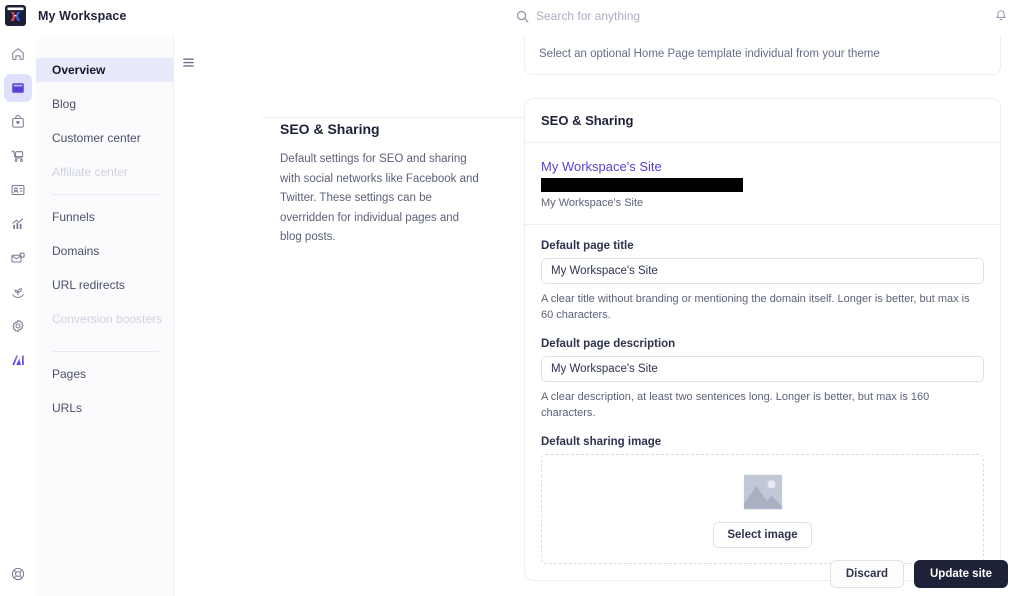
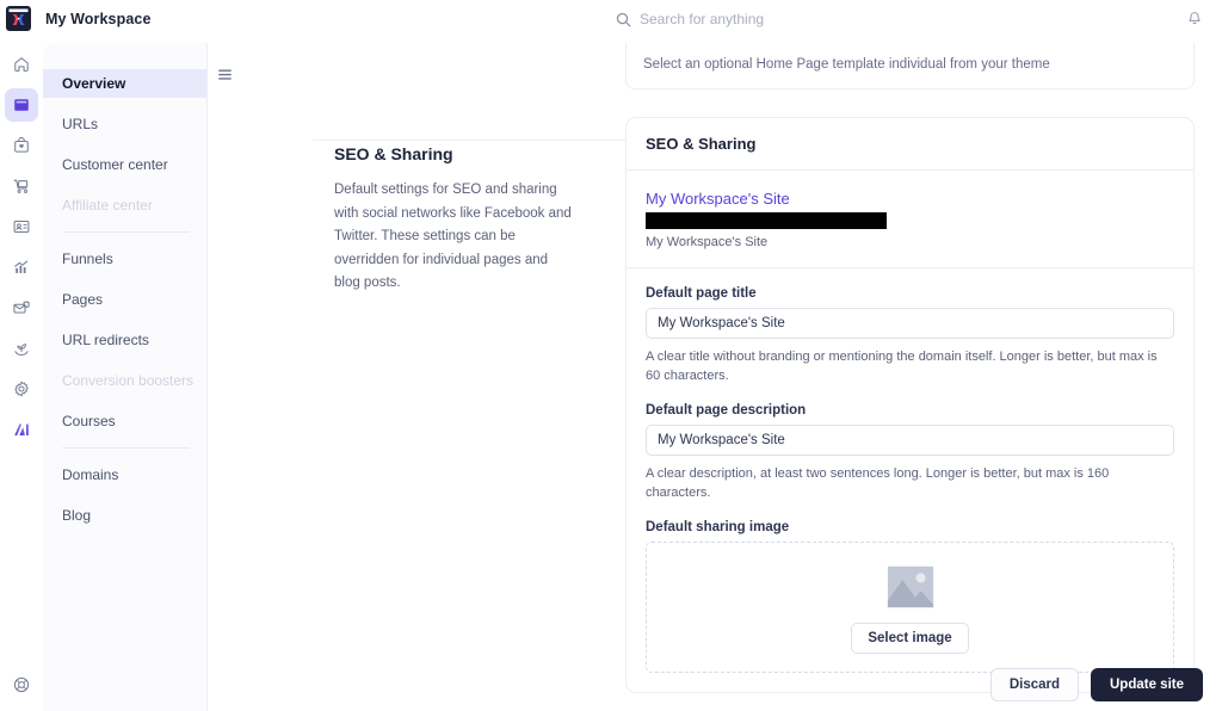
  My Workspace
  Search for anything
  Overview
- Blog
+ URLs
  Customer center
  Affiliate center
  Funnels
- Domains
+ Pages
  URL redirects
  Conversion boosters
+ Courses
- Pages
+ Domains
- URLs
+ Blog
  Select an optional Home Page template individual from your theme
  SEO & Sharing
  Default settings for SEO and sharing with social networks like Facebook and Twitter. These settings can be overridden for individual pages and blog posts.
  SEO & Sharing
  My Workspace's Site
  My Workspace's Site
  Default page title
  My Workspace's Site
  A clear title without branding or mentioning the domain itself. Longer is better, but max is 60 characters.
  Default page description
  My Workspace's Site
  A clear description, at least two sentences long. Longer is better, but max is 160 characters.
  Default sharing image
  Select image
  Discard
  Update site
